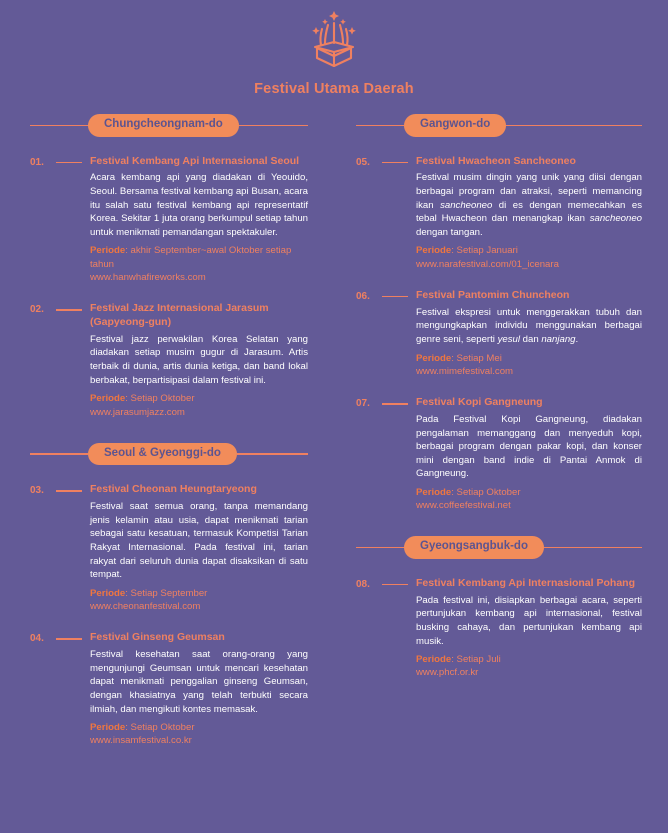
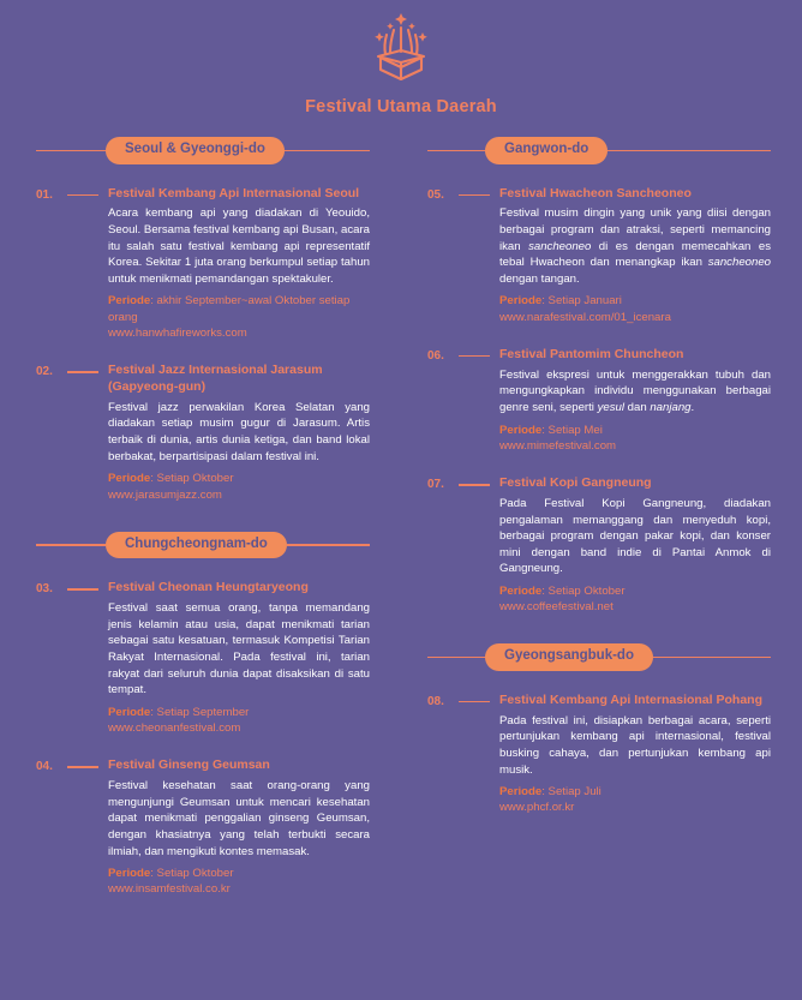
  Festival Utama Daerah
- Chungcheongnam-do
+ Seoul & Gyeonggi-do
  01.
  Festival Kembang Api Internasional Seoul
  Acara kembang api yang diadakan di Yeouido, Seoul. Bersama festival kembang api Busan, acara itu salah satu festival kembang api representatif Korea. Sekitar 1 juta orang berkumpul setiap tahun untuk menikmati pemandangan spektakuler.
- Periode: akhir September~awal Oktober setiap tahun
+ Periode: akhir September~awal Oktober setiap orang
  www.hanwhafireworks.com
  02.
  Festival Jazz Internasional Jarasum (Gapyeong-gun)
  Festival jazz perwakilan Korea Selatan yang diadakan setiap musim gugur di Jarasum. Artis terbaik di dunia, artis dunia ketiga, dan band lokal berbakat, berpartisipasi dalam festival ini.
  Periode: Setiap Oktober
  www.jarasumjazz.com
- Seoul & Gyeonggi-do
+ Chungcheongnam-do
  03.
  Festival Cheonan Heungtaryeong
  Festival saat semua orang, tanpa memandang jenis kelamin atau usia, dapat menikmati tarian sebagai satu kesatuan, termasuk Kompetisi Tarian Rakyat Internasional. Pada festival ini, tarian rakyat dari seluruh dunia dapat disaksikan di satu tempat.
  Periode: Setiap September
  www.cheonanfestival.com
  04.
  Festival Ginseng Geumsan
  Festival kesehatan saat orang-orang yang mengunjungi Geumsan untuk mencari kesehatan dapat menikmati penggalian ginseng Geumsan, dengan khasiatnya yang telah terbukti secara ilmiah, dan mengikuti kontes memasak.
  Periode: Setiap Oktober
  www.insamfestival.co.kr
  Gangwon-do
  05.
  Festival Hwacheon Sancheoneo
  Festival musim dingin yang unik yang diisi dengan berbagai program dan atraksi, seperti memancing ikan sancheoneo di es dengan memecahkan es tebal Hwacheon dan menangkap ikan sancheoneo dengan tangan.
  Periode: Setiap Januari
  www.narafestival.com/01_icenara
  06.
  Festival Pantomim Chuncheon
  Festival ekspresi untuk menggerakkan tubuh dan mengungkapkan individu menggunakan berbagai genre seni, seperti yesul dan nanjang.
  Periode: Setiap Mei
  www.mimefestival.com
  07.
  Festival Kopi Gangneung
  Pada Festival Kopi Gangneung, diadakan pengalaman memanggang dan menyeduh kopi, berbagai program dengan pakar kopi, dan konser mini dengan band indie di Pantai Anmok di Gangneung.
  Periode: Setiap Oktober
  www.coffeefestival.net
  Gyeongsangbuk-do
  08.
  Festival Kembang Api Internasional Pohang
  Pada festival ini, disiapkan berbagai acara, seperti pertunjukan kembang api internasional, festival busking cahaya, dan pertunjukan kembang api musik.
  Periode: Setiap Juli
  www.phcf.or.kr
